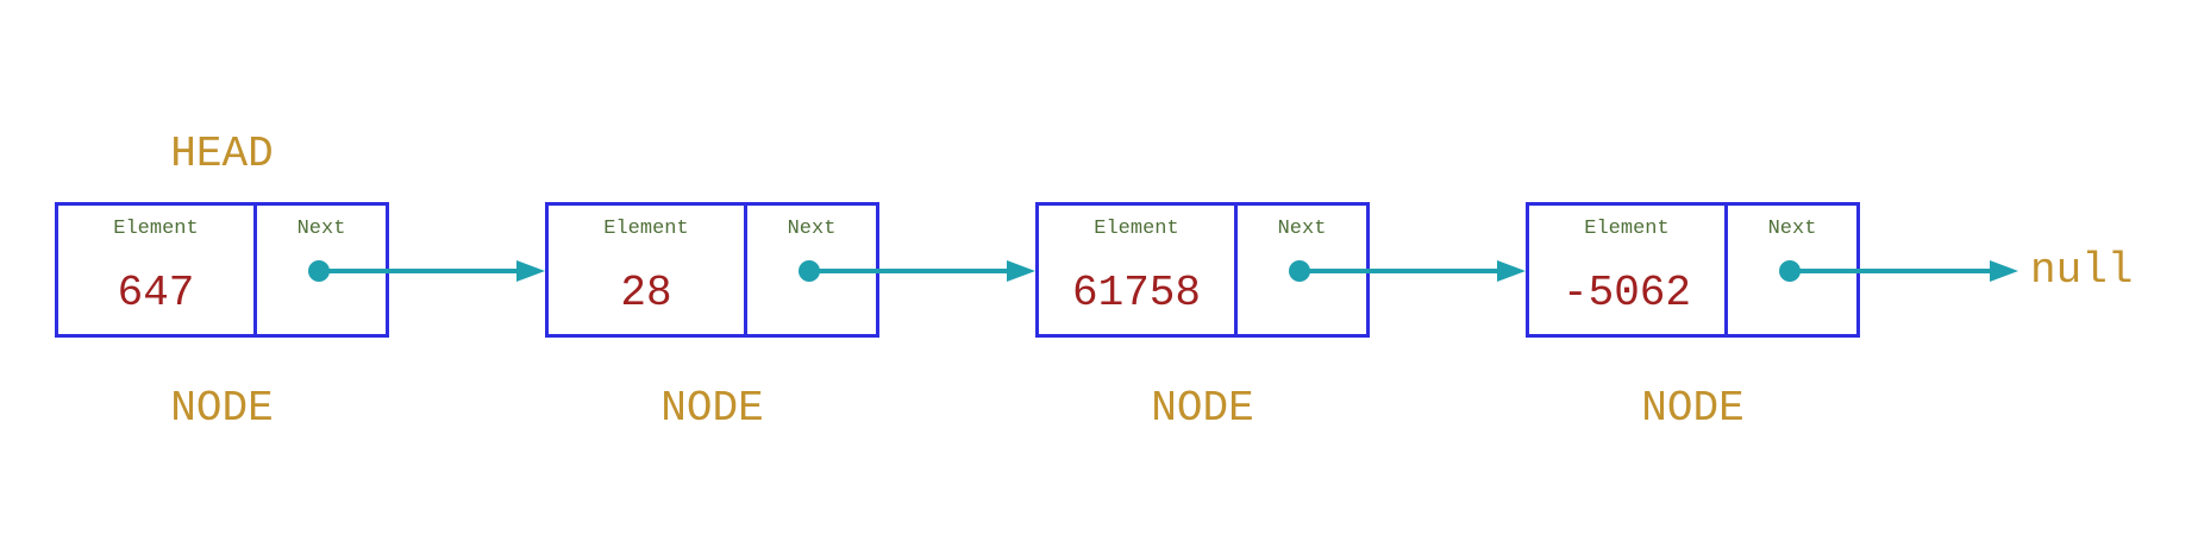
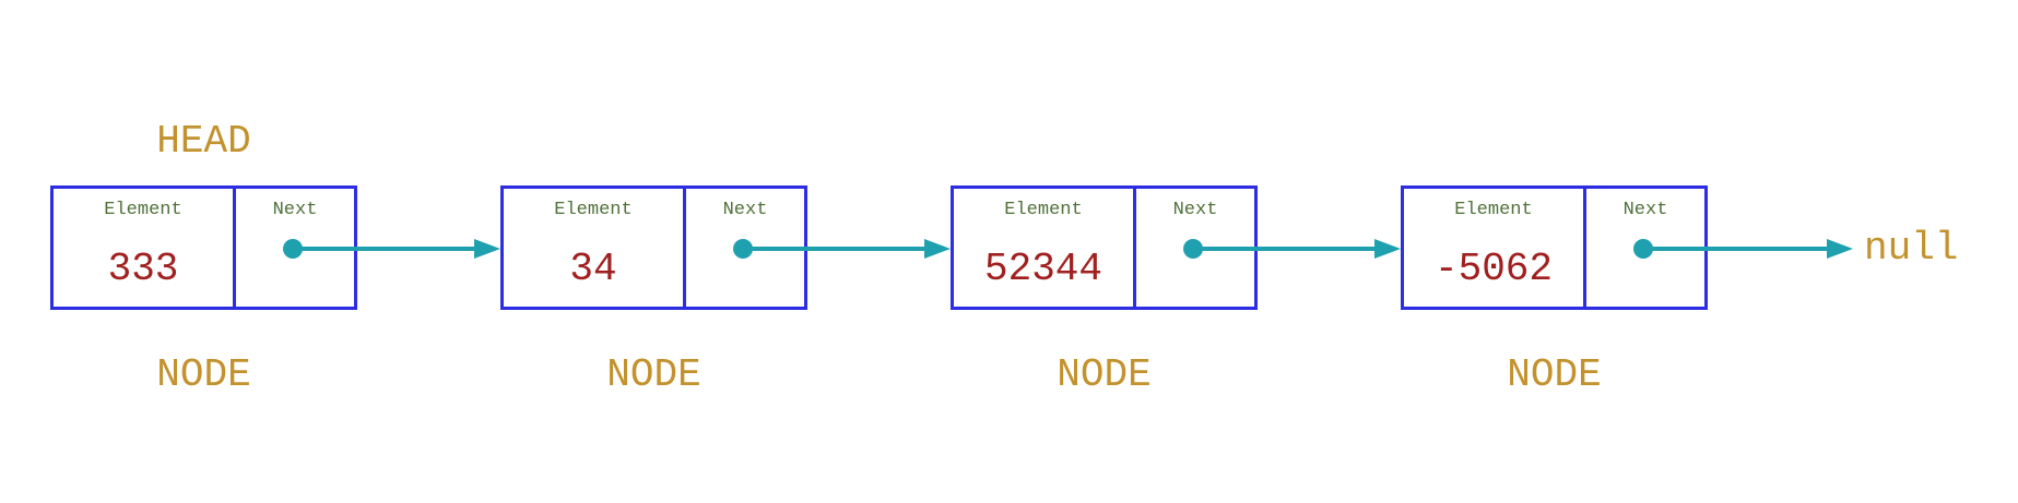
  HEAD
  Element
- 647
+ 333
  Next
  NODE
  Element
- 28
+ 34
  Next
  NODE
  Element
- 61758
+ 52344
  Next
  NODE
  Element
  -5062
  Next
  NODE
  null
